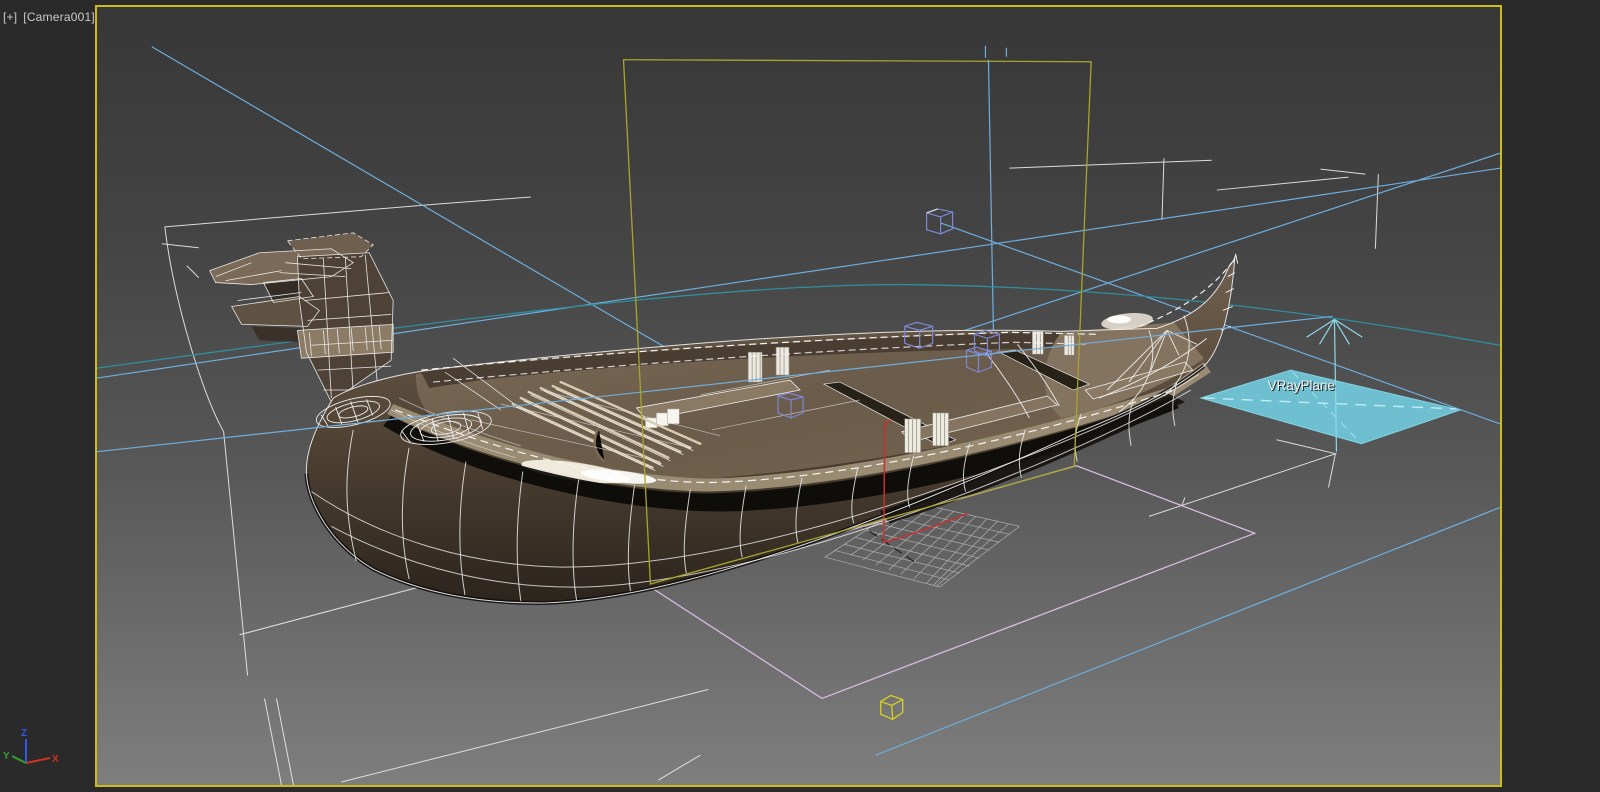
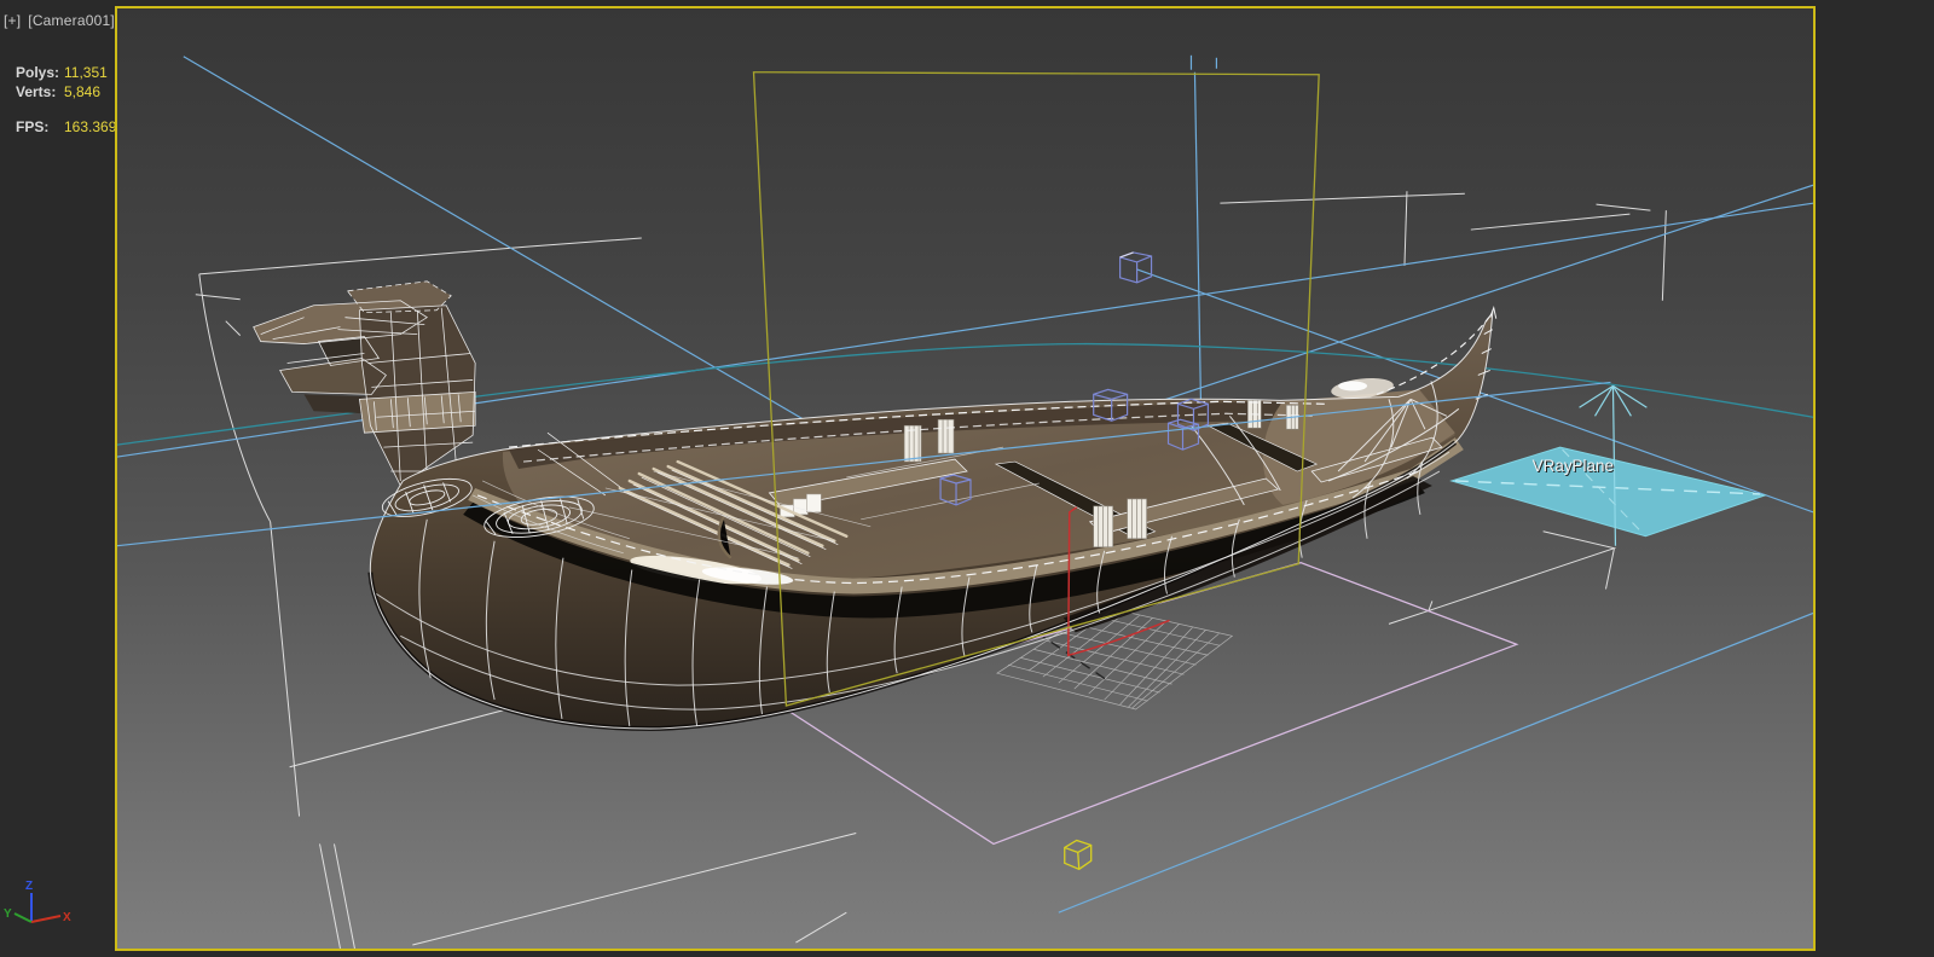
  [+] [Camera001]
+ Polys:
+ 11,351
+ Verts:
+ 5,846
+ FPS:
+ 163.369
  Z
  X
  Y
  VRayPlane
